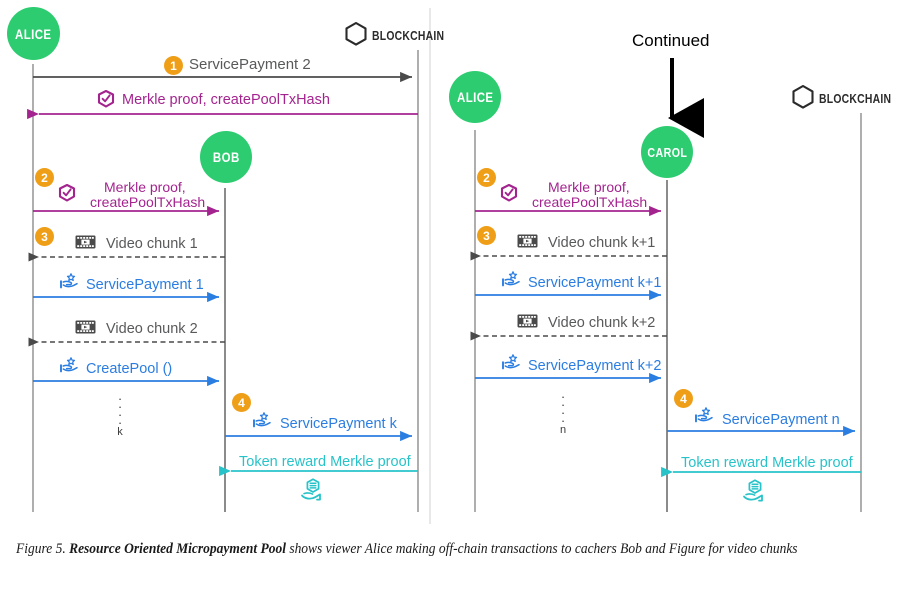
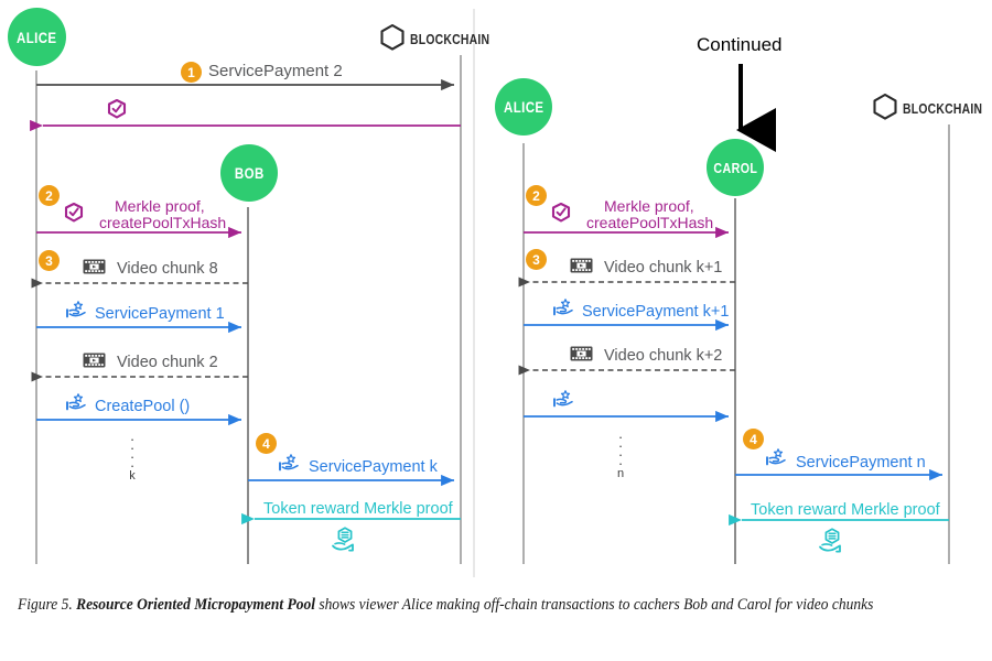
  ALICE
  BOB
  BLOCKCHAIN
  1
  2
  3
  4
  ServicePayment 2
- Merkle proof, createPoolTxHash
  Merkle proof,
  createPoolTxHash
- Video chunk 1
+ Video chunk 8
  ServicePayment 1
  Video chunk 2
  CreatePool ()
  ServicePayment k
  Token reward Merkle proof
  .
  .
  .
  .
  k
  Continued
  ALICE
  CAROL
  BLOCKCHAIN
  2
  3
  4
  Merkle proof,
  createPoolTxHash
  Video chunk k+1
  ServicePayment k+1
  Video chunk k+2
- ServicePayment k+2
  ServicePayment n
  Token reward Merkle proof
  .
  .
  .
  .
  n
- Figure 5. Resource Oriented Micropayment Pool shows viewer Alice making off-chain transactions to cachers Bob and Figure for video chunks
+ Figure 5. Resource Oriented Micropayment Pool shows viewer Alice making off-chain transactions to cachers Bob and Carol for video chunks
